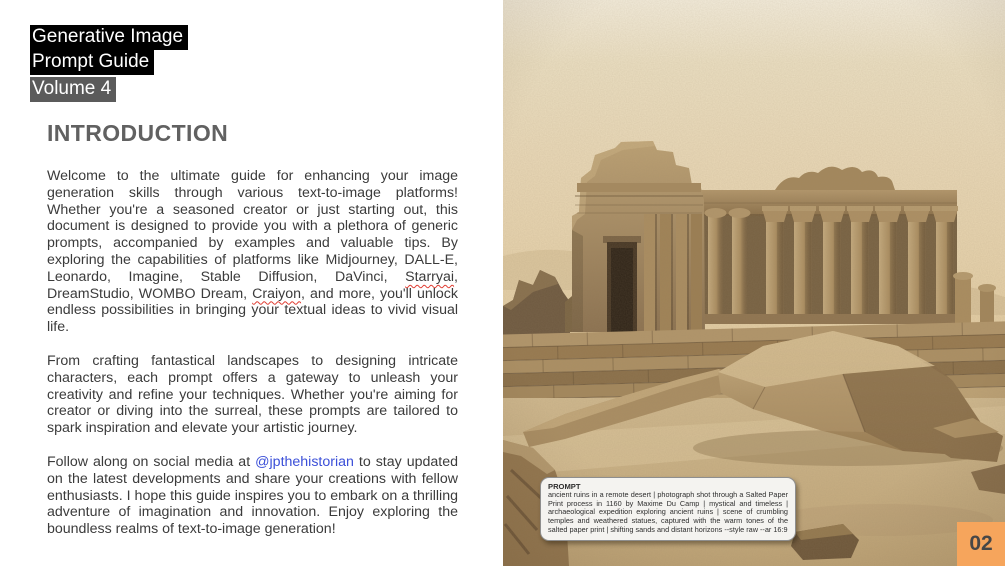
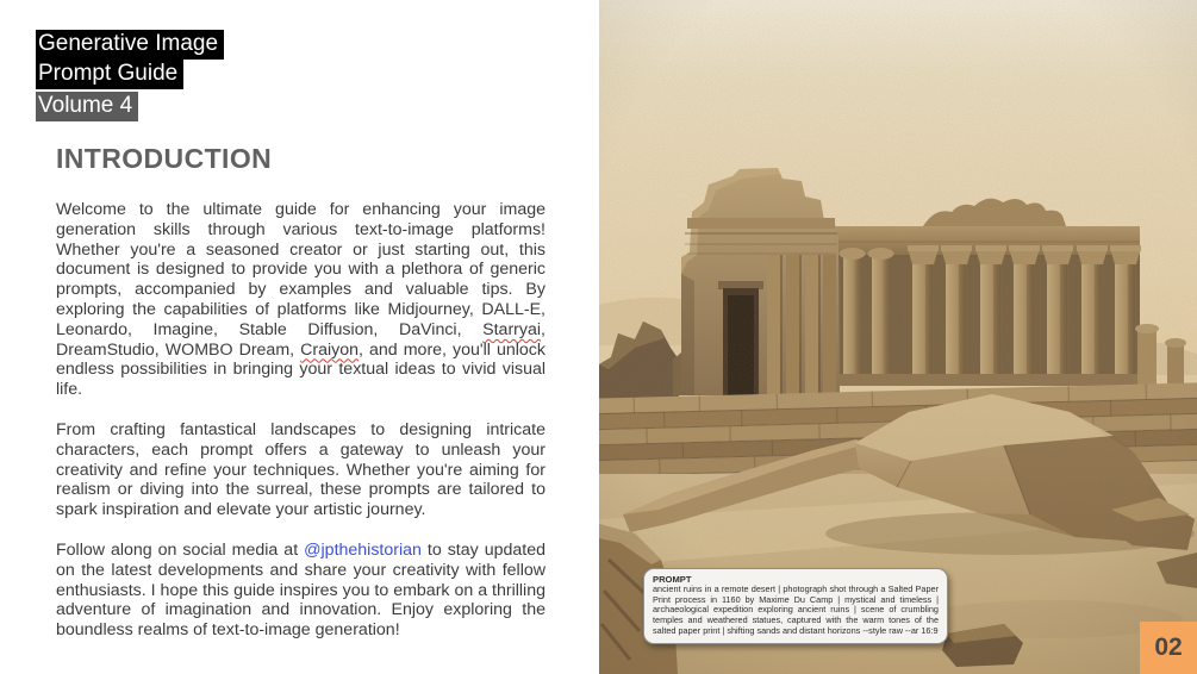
  Generative Image
  Prompt Guide
  Volume 4
  INTRODUCTION
  Welcome to the ultimate guide for enhancing your image generation skills through various text-to-image platforms! Whether you're a seasoned creator or just starting out, this document is designed to provide you with a plethora of generic prompts, accompanied by examples and valuable tips. By exploring the capabilities of platforms like Midjourney, DALL-E, Leonardo, Imagine, Stable Diffusion, DaVinci, Starryai, DreamStudio, WOMBO Dream, Craiyon, and more, you'll unlock endless possibilities in bringing your textual ideas to vivid visual life.
- From crafting fantastical landscapes to designing intricate characters, each prompt offers a gateway to unleash your creativity and refine your techniques. Whether you're aiming for creator or diving into the surreal, these prompts are tailored to spark inspiration and elevate your artistic journey.
+ From crafting fantastical landscapes to designing intricate characters, each prompt offers a gateway to unleash your creativity and refine your techniques. Whether you're aiming for realism or diving into the surreal, these prompts are tailored to spark inspiration and elevate your artistic journey.
- Follow along on social media at @jpthehistorian to stay updated on the latest developments and share your creations with fellow enthusiasts. I hope this guide inspires you to embark on a thrilling adventure of imagination and innovation. Enjoy exploring the boundless realms of text-to-image generation!
+ Follow along on social media at @jpthehistorian to stay updated on the latest developments and share your creativity with fellow enthusiasts. I hope this guide inspires you to embark on a thrilling adventure of imagination and innovation. Enjoy exploring the boundless realms of text-to-image generation!
  PROMPT
  ancient ruins in a remote desert | photograph shot through a Salted Paper Print process in 1160 by Maxime Du Camp | mystical and timeless | archaeological expedition exploring ancient ruins | scene of crumbling temples and weathered statues, captured with the warm tones of the salted paper print | shifting sands and distant horizons --style raw --ar 16:9
  02
